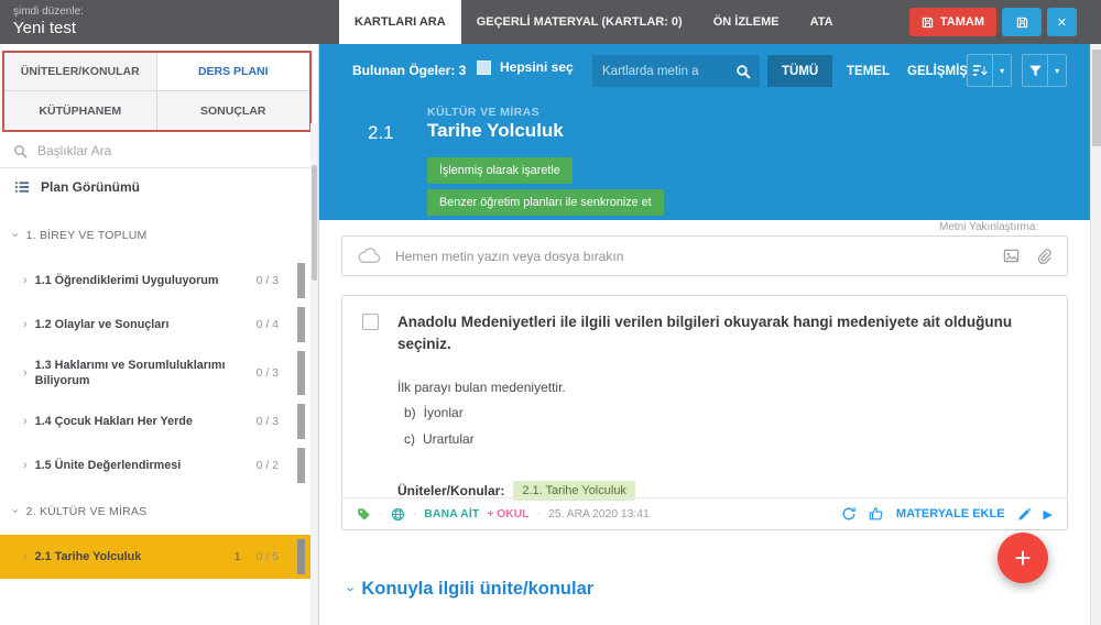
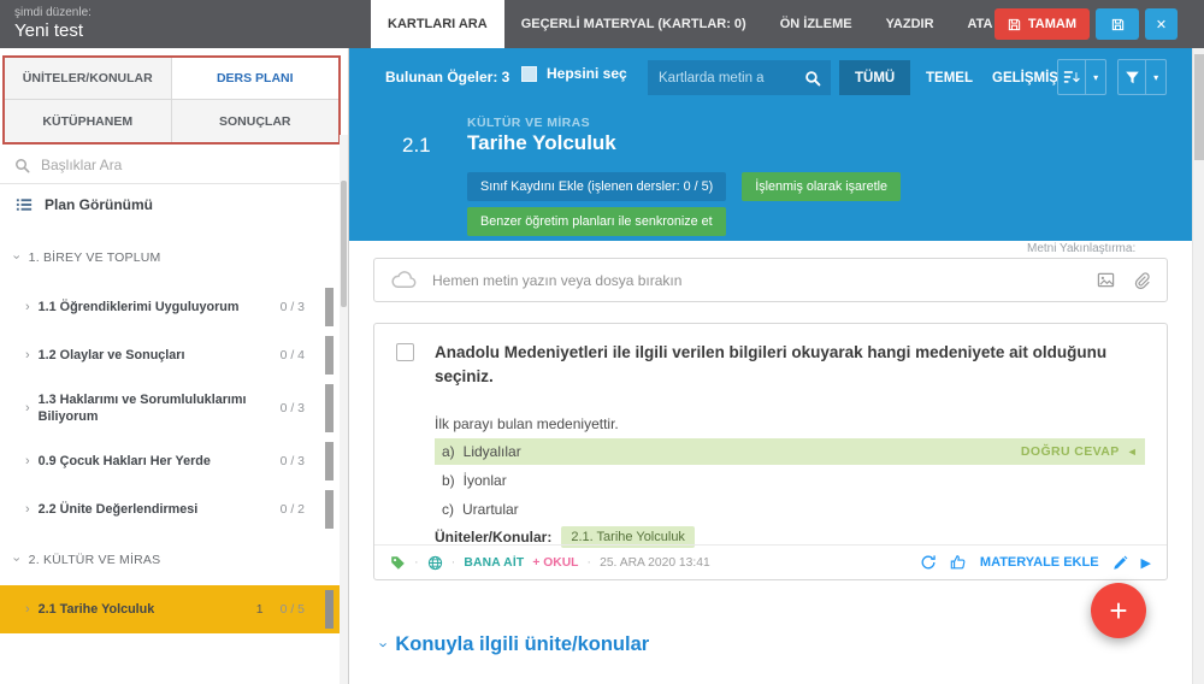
  şimdi düzenle:
  Yeni test
  KARTLARI ARA
  GEÇERLİ MATERYAL (KARTLAR: 0)
  ÖN İZLEME
+ YAZDIR
  ATA
  TAMAM
  ✕
  ÜNİTELER/KONULAR
  DERS PLANI
  KÜTÜPHANEM
  SONUÇLAR
  Başlıklar Ara
  Plan Görünümü
  1. BİREY VE TOPLUM
  ›
  1.1 Öğrendiklerimi Uyguluyorum
  0 / 3
  ›
  1.2 Olaylar ve Sonuçları
  0 / 4
  ›
  1.3 Haklarımı ve Sorumluluklarımı Biliyorum
  0 / 3
  ›
- 1.4 Çocuk Hakları Her Yerde
+ 0.9 Çocuk Hakları Her Yerde
  0 / 3
  ›
- 1.5 Ünite Değerlendirmesi
+ 2.2 Ünite Değerlendirmesi
  0 / 2
  2. KÜLTÜR VE MİRAS
  ›
  2.1 Tarihe Yolculuk
  1
  0 / 5
  Bulunan Ögeler: 3
  Hepsini seç
  Kartlarda metin a
  TÜMÜ
  TEMEL
  GELİŞMİŞ
  ▾
  ▾
  KÜLTÜR VE MİRAS
  2.1
  Tarihe Yolculuk
+ Sınıf Kaydını Ekle (işlenen dersler: 0 / 5)
  İşlenmiş olarak işaretle
  Benzer öğretim planları ile senkronize et
  Metni Yakınlaştırma:
  Hemen metin yazın veya dosya bırakın
  Anadolu Medeniyetleri ile ilgili verilen bilgileri okuyarak hangi medeniyete ait olduğunu seçiniz.
  İlk parayı bulan medeniyettir.
+ a)
+ Lidyalılar
+ DOĞRU CEVAP
+ ◄
  b)
  İyonlar
  c)
  Urartular
  Üniteler/Konular:
  2.1. Tarihe Yolculuk
  ·
  ·
  BANA AİT
  + OKUL
  ·
  25. ARA 2020 13:41
  MATERYALE EKLE
  ▶
  +
  Konuyla ilgili ünite/konular
